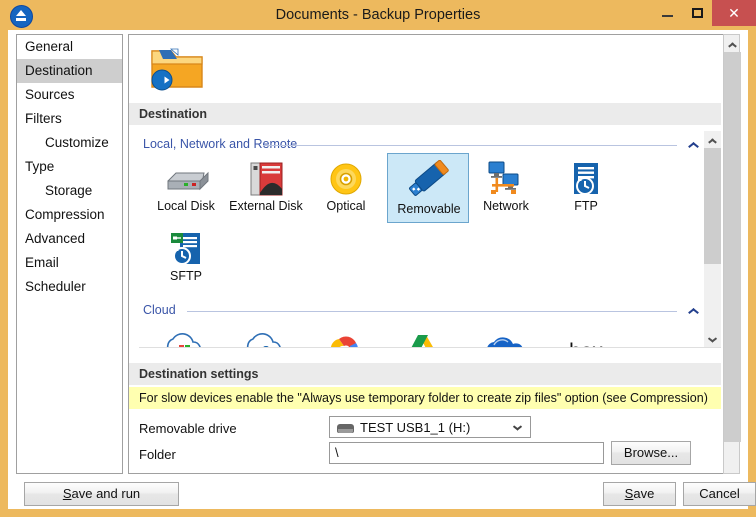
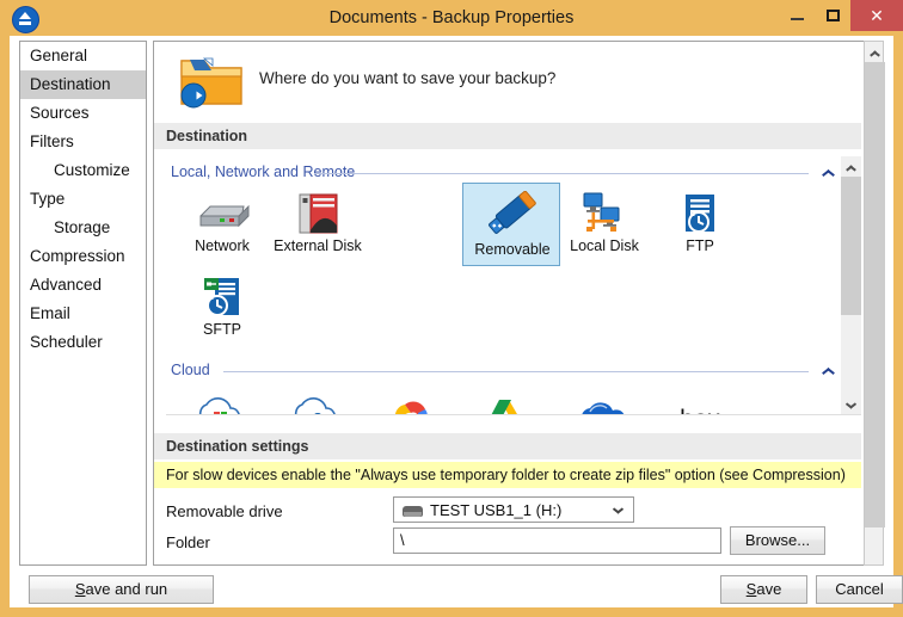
  Documents - Backup Properties
  ✕
  General
  Destination
  Sources
  Filters
  Customize
  Type
  Storage
  Compression
  Advanced
  Email
  Scheduler
+ Where do you want to save your backup?
  Destination
  Local, Network and Remote
- Local Disk
+ Network
  External Disk
- Optical
  Removable
- Network
+ Local Disk
  FTP
  SFTP
  Cloud
  Destination settings
  For slow devices enable the "Always use temporary folder to create zip files" option (see Compression)
  Removable drive
  TEST USB1_1 (H:)
  Folder
  \
  Browse...
  Save and run
  Save
  Cancel
